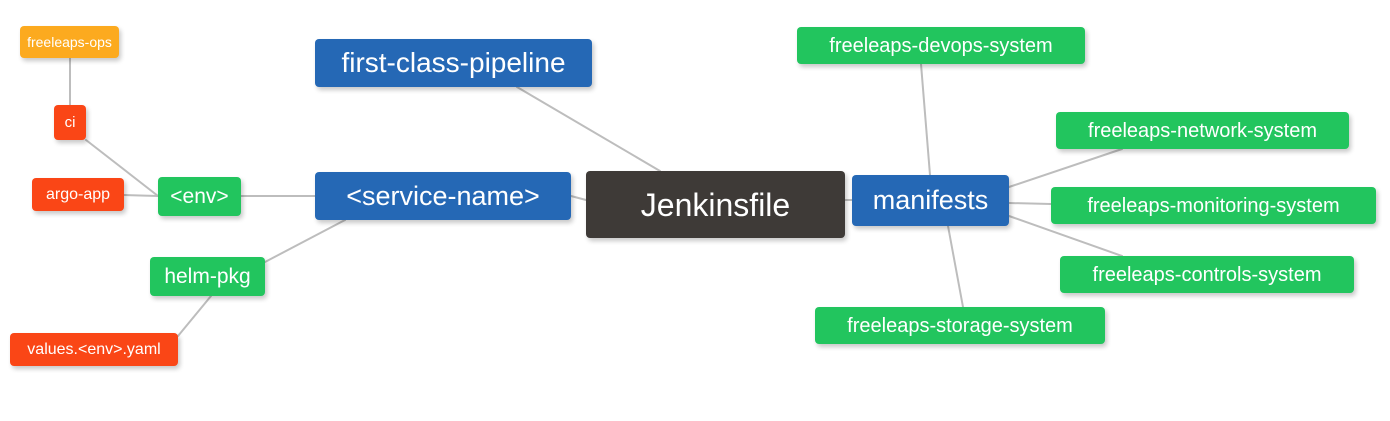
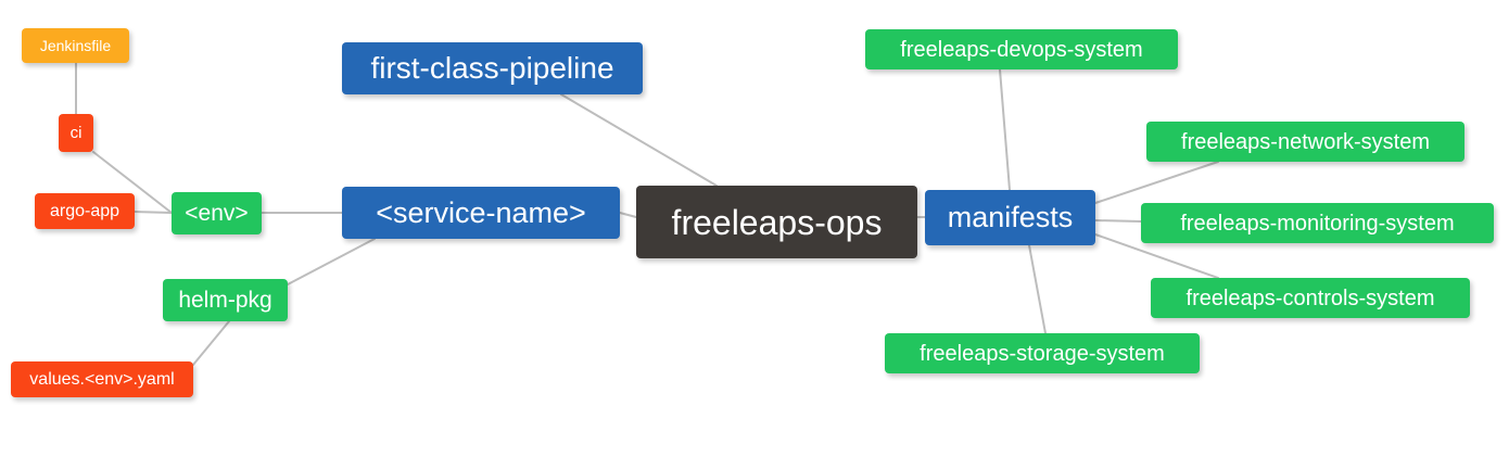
- freeleaps-ops
+ Jenkinsfile
  ci
  argo-app
  <env>
  helm-pkg
  values.<env>.yaml
  first-class-pipeline
  <service-name>
- Jenkinsfile
+ freeleaps-ops
  manifests
  freeleaps-devops-system
  freeleaps-network-system
  freeleaps-monitoring-system
  freeleaps-controls-system
  freeleaps-storage-system
